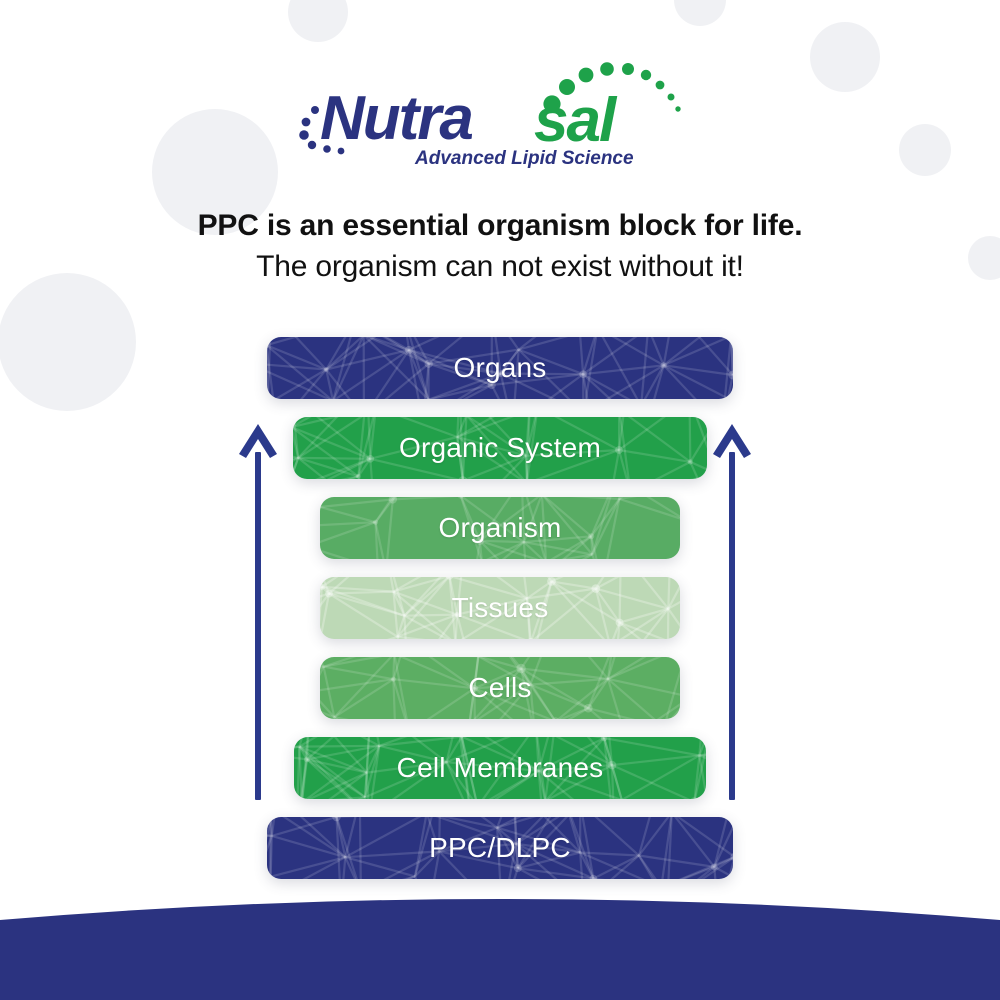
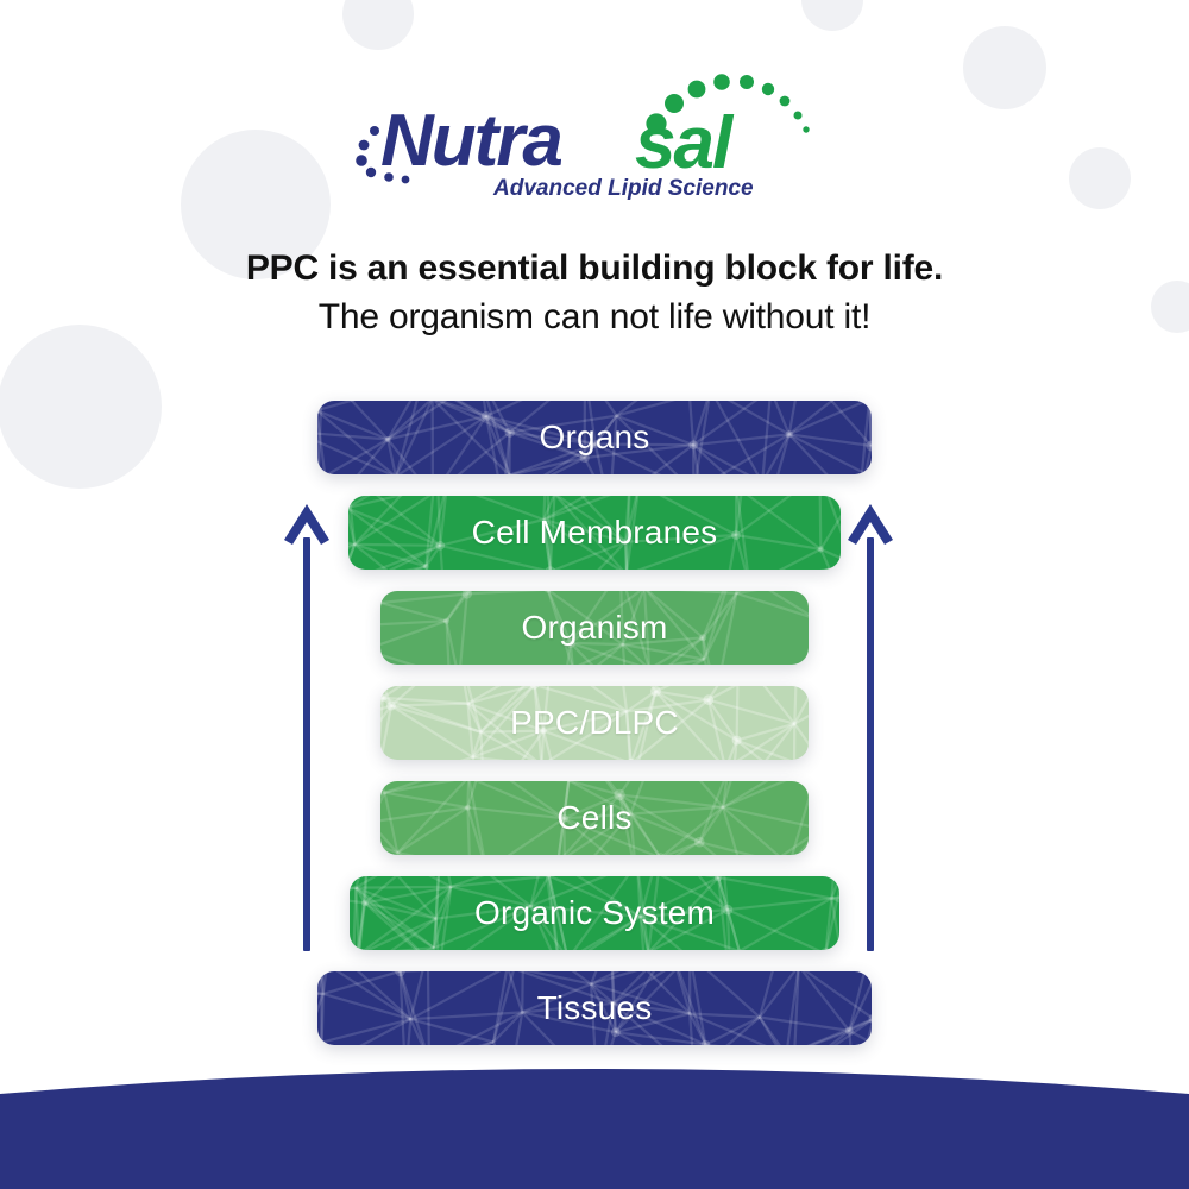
  Nutra
  sal
  Advanced Lipid Science
- PPC is an essential organism block for life.
+ PPC is an essential building block for life.
- The organism can not exist without it!
+ The organism can not life without it!
  Organs
- Organic System
+ Cell Membranes
  Organism
- Tissues
+ PPC/DLPC
  Cells
- Cell Membranes
+ Organic System
- PPC/DLPC
+ Tissues
